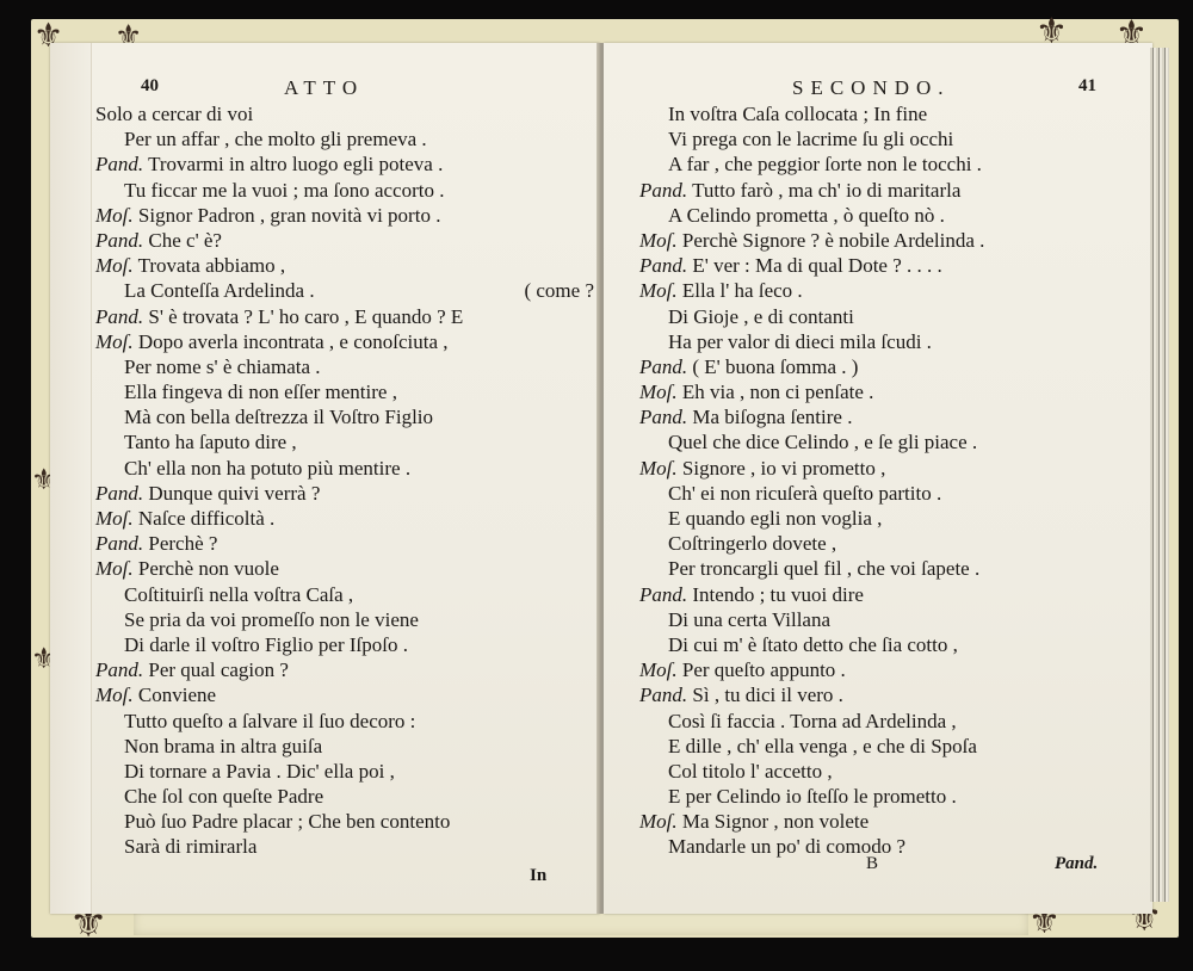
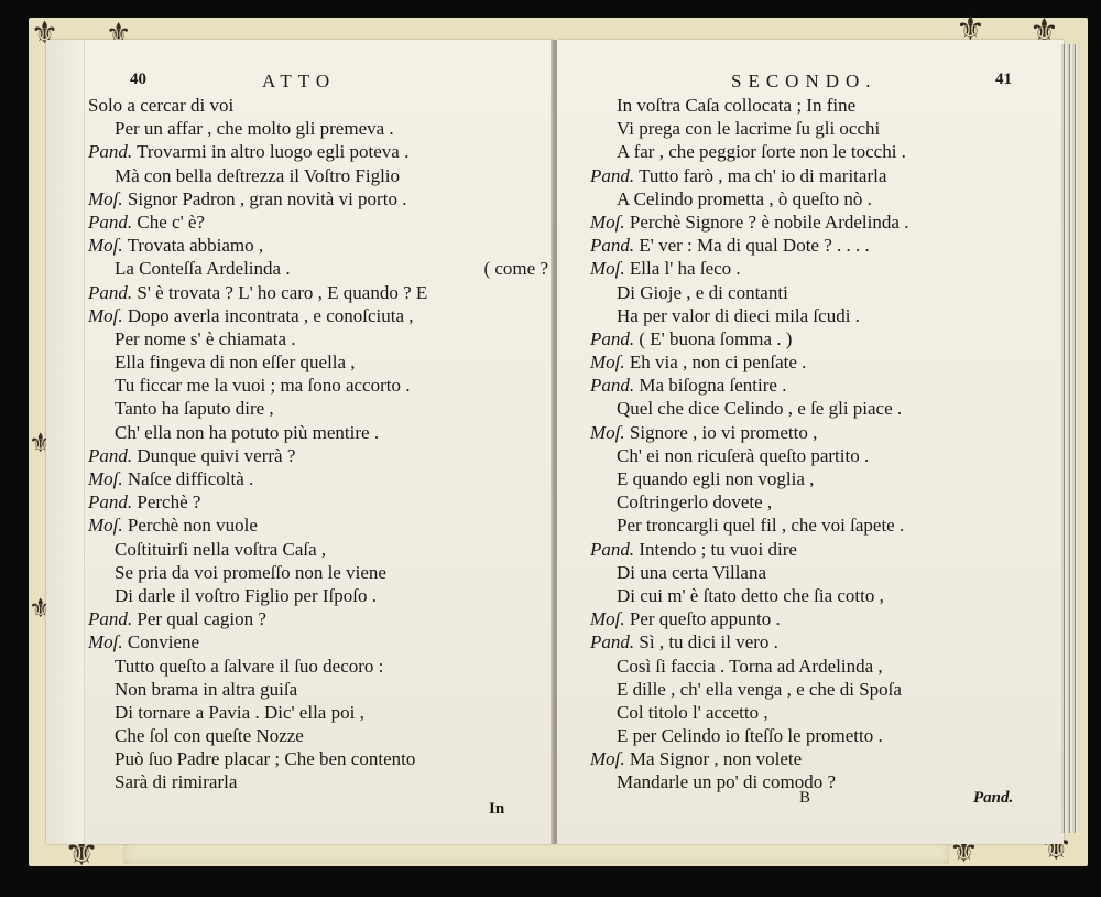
  ⚜
  ⚜
  ⚜
  ⚜
  ⚜
  ⚜
  ⚜
  ⚜
  ⚜
  40
  ATTO
  Solo a cercar di voi
  Per un affar , che molto gli premeva .
  Pand. Trovarmi in altro luogo egli poteva .
- Tu ficcar me la vuoi ; ma ſono accorto .
+ Mà con bella deſtrezza il Voſtro Figlio
  Moſ. Signor Padron , gran novità vi porto .
  Pand. Che c' è?
  Moſ. Trovata abbiamo ,
  La Conteſſa Ardelinda .
  ( come ?
  Pand. S' è trovata ? L' ho caro , E quando ? E
  Moſ. Dopo averla incontrata , e conoſciuta ,
  Per nome s' è chiamata .
- Ella fingeva di non eſſer mentire ,
+ Ella fingeva di non eſſer quella ,
- Mà con bella deſtrezza il Voſtro Figlio
+ Tu ficcar me la vuoi ; ma ſono accorto .
  Tanto ha ſaputo dire ,
  Ch' ella non ha potuto più mentire .
  Pand. Dunque quivi verrà ?
  Moſ. Naſce difficoltà .
  Pand. Perchè ?
  Moſ. Perchè non vuole
  Coſtituirſi nella voſtra Caſa ,
  Se pria da voi promeſſo non le viene
  Di darle il voſtro Figlio per Iſpoſo .
  Pand. Per qual cagion ?
  Moſ. Conviene
  Tutto queſto a ſalvare il ſuo decoro :
  Non brama in altra guiſa
  Di tornare a Pavia . Dic' ella poi ,
- Che ſol con queſte Padre
+ Che ſol con queſte Nozze
  Può ſuo Padre placar ; Che ben contento
  Sarà di rimirarla
  In
  SECONDO.
  41
  In voſtra Caſa collocata ; In fine
  Vi prega con le lacrime ſu gli occhi
  A far , che peggior ſorte non le tocchi .
  Pand. Tutto farò , ma ch' io di maritarla
  A Celindo prometta , ò queſto nò .
  Moſ. Perchè Signore ? è nobile Ardelinda .
  Pand. E' ver : Ma di qual Dote ? . . . .
  Moſ. Ella l' ha ſeco .
  Di Gioje , e di contanti
  Ha per valor di dieci mila ſcudi .
  Pand. ( E' buona ſomma . )
  Moſ. Eh via , non ci penſate .
  Pand. Ma biſogna ſentire .
  Quel che dice Celindo , e ſe gli piace .
  Moſ. Signore , io vi prometto ,
  Ch' ei non ricuſerà queſto partito .
  E quando egli non voglia ,
  Coſtringerlo dovete ,
  Per troncargli quel fil , che voi ſapete .
  Pand. Intendo ; tu vuoi dire
  Di una certa Villana
  Di cui m' è ſtato detto che ſia cotto ,
  Moſ. Per queſto appunto .
  Pand. Sì , tu dici il vero .
  Così ſi faccia . Torna ad Ardelinda ,
  E dille , ch' ella venga , e che di Spoſa
  Col titolo l' accetto ,
  E per Celindo io ſteſſo le prometto .
  Moſ. Ma Signor , non volete
  Mandarle un po' di comodo ?
  B
  Pand.
